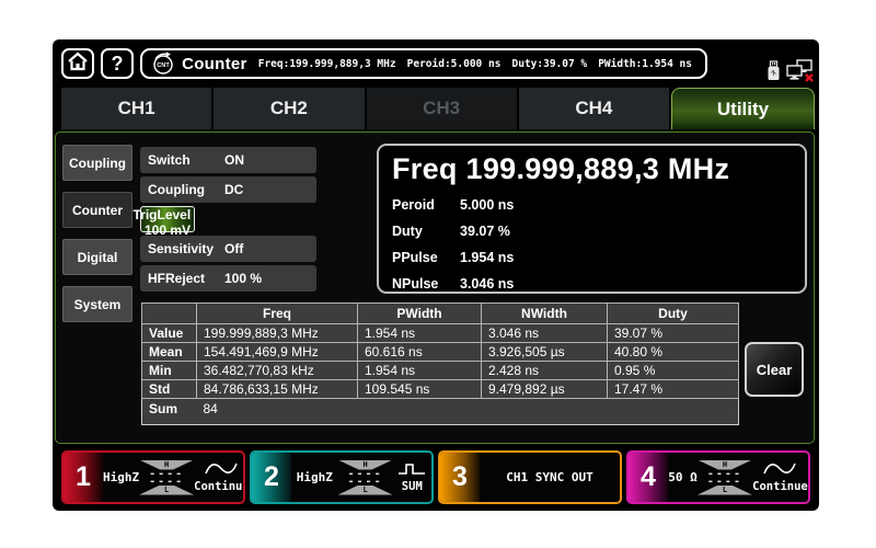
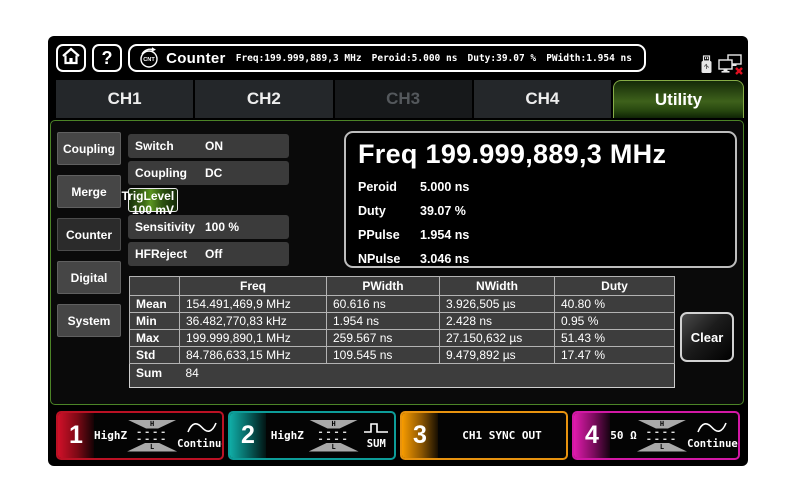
  ?
  Counter
  Freq:199.999,889,3 MHz
  Peroid:5.000 ns
  Duty:39.07 %
  PWidth:1.954 ns
  CH1
  CH2
  CH3
  CH4
  Utility
  Coupling
+ Merge
  Counter
  Digital
  System
  Switch
  ON
  Coupling
  DC
  TrigLevel
  100 mV
  Sensitivity
- Off
+ 100 %
  HFReject
- 100 %
+ Off
  Freq 199.999,889,3 MHz
  Peroid
  5.000 ns
  Duty
  39.07 %
  PPulse
  1.954 ns
  NPulse
  3.046 ns
  	Freq	PWidth	NWidth	Duty
- Value	199.999,889,3 MHz	1.954 ns	3.046 ns	39.07 %
  Mean	154.491,469,9 MHz	60.616 ns	3.926,505 µs	40.80 %
  Min	36.482,770,83 kHz	1.954 ns	2.428 ns	0.95 %
+ Max	199.999,890,1 MHz	259.567 ns	27.150,632 µs	51.43 %
  Std	84.786,633,15 MHz	109.545 ns	9.479,892 µs	17.47 %
  Sum	84
  Clear
  1
  HighZ
  H
  ----
  ----
  L
  Continu
  2
  HighZ
  H
  ----
  ----
  L
  SUM
  3
  CH1 SYNC OUT
  4
  50 Ω
  H
  ----
  ----
  L
  Continue
